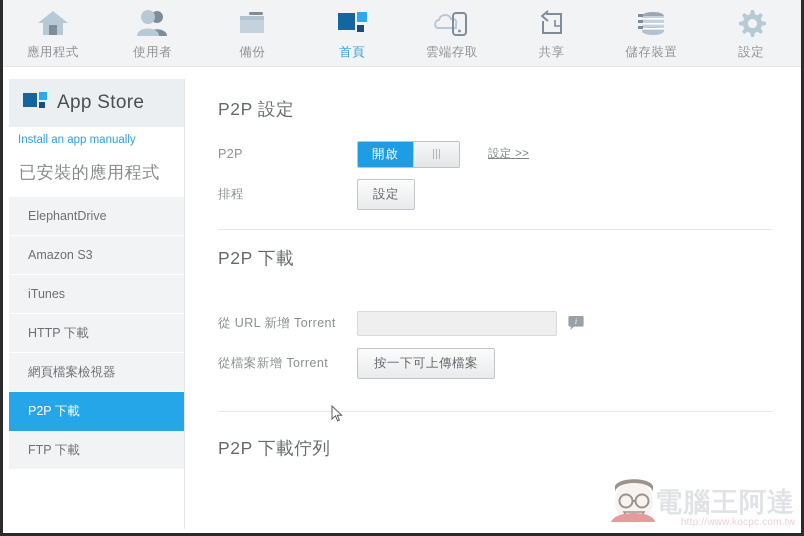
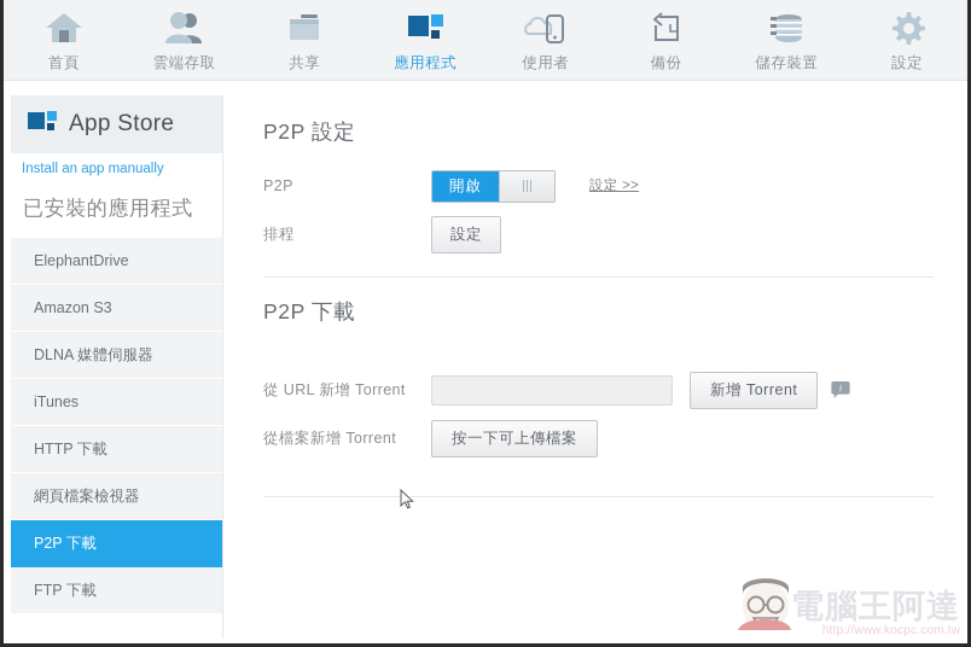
- 應用程式
+ 首頁
- 使用者
+ 雲端存取
- 備份
+ 共享
- 首頁
+ 應用程式
- 雲端存取
+ 使用者
- 共享
+ 備份
  儲存裝置
  設定
  App Store
  Install an app manually
  已安裝的應用程式
  ElephantDrive
  Amazon S3
+ DLNA 媒體伺服器
  iTunes
  HTTP 下載
  網頁檔案檢視器
  P2P 下載
  FTP 下載
  P2P 設定
  P2P
  開啟
  設定 >>
  排程
  設定
  P2P 下載
  從 URL 新增 Torrent
+ 新增 Torrent
  i
  從檔案新增 Torrent
  按一下可上傳檔案
- P2P 下載佇列
  電腦王阿達
  http://www.kocpc.com.tw
